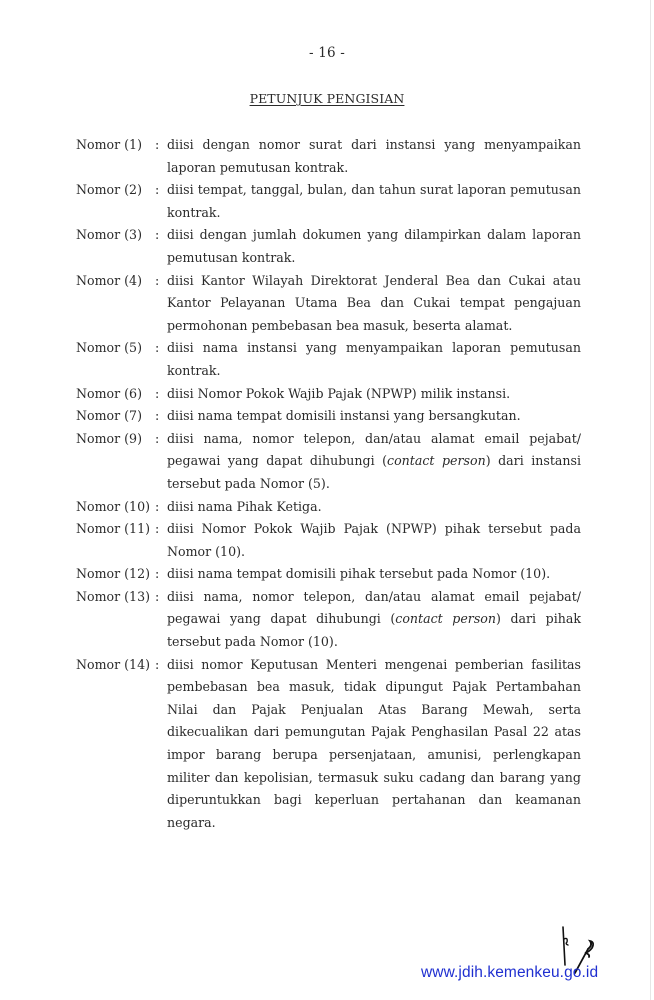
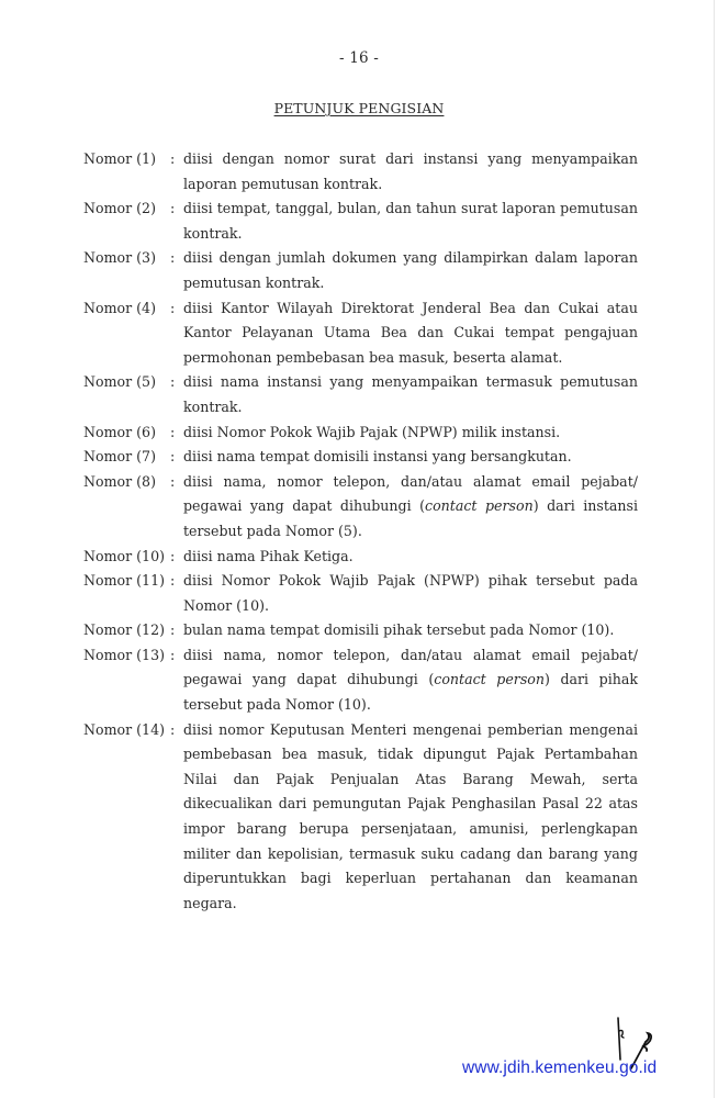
  - 16 -
  PETUNJUK PENGISIAN
  Nomor (1)
  :
  diisi dengan nomor surat dari instansi yang menyampaikan laporan pemutusan kontrak.
  Nomor (2)
  :
  diisi tempat, tanggal, bulan, dan tahun surat laporan pemutusan kontrak.
  Nomor (3)
  :
  diisi dengan jumlah dokumen yang dilampirkan dalam laporan pemutusan kontrak.
  Nomor (4)
  :
  diisi Kantor Wilayah Direktorat Jenderal Bea dan Cukai atau Kantor Pelayanan Utama Bea dan Cukai tempat pengajuan permohonan pembebasan bea masuk, beserta alamat.
  Nomor (5)
  :
- diisi nama instansi yang menyampaikan laporan pemutusan kontrak.
+ diisi nama instansi yang menyampaikan termasuk pemutusan kontrak.
  Nomor (6)
  :
  diisi Nomor Pokok Wajib Pajak (NPWP) milik instansi.
  Nomor (7)
  :
  diisi nama tempat domisili instansi yang bersangkutan.
- Nomor (9)
+ Nomor (8)
  :
  diisi nama, nomor telepon, dan/atau alamat email pejabat/ pegawai yang dapat dihubungi (contact person) dari instansi tersebut pada Nomor (5).
  Nomor (10)
  :
  diisi nama Pihak Ketiga.
  Nomor (11)
  :
  diisi Nomor Pokok Wajib Pajak (NPWP) pihak tersebut pada Nomor (10).
  Nomor (12)
  :
- diisi nama tempat domisili pihak tersebut pada Nomor (10).
+ bulan nama tempat domisili pihak tersebut pada Nomor (10).
  Nomor (13)
  :
  diisi nama, nomor telepon, dan/atau alamat email pejabat/ pegawai yang dapat dihubungi (contact person) dari pihak tersebut pada Nomor (10).
  Nomor (14)
  :
- diisi nomor Keputusan Menteri mengenai pemberian fasilitas pembebasan bea masuk, tidak dipungut Pajak Pertambahan Nilai dan Pajak Penjualan Atas Barang Mewah, serta dikecualikan dari pemungutan Pajak Penghasilan Pasal 22 atas impor barang berupa persenjataan, amunisi, perlengkapan militer dan kepolisian, termasuk suku cadang dan barang yang diperuntukkan bagi keperluan pertahanan dan keamanan negara.
+ diisi nomor Keputusan Menteri mengenai pemberian mengenai pembebasan bea masuk, tidak dipungut Pajak Pertambahan Nilai dan Pajak Penjualan Atas Barang Mewah, serta dikecualikan dari pemungutan Pajak Penghasilan Pasal 22 atas impor barang berupa persenjataan, amunisi, perlengkapan militer dan kepolisian, termasuk suku cadang dan barang yang diperuntukkan bagi keperluan pertahanan dan keamanan negara.
  www.jdih.kemenkeu.go.id
